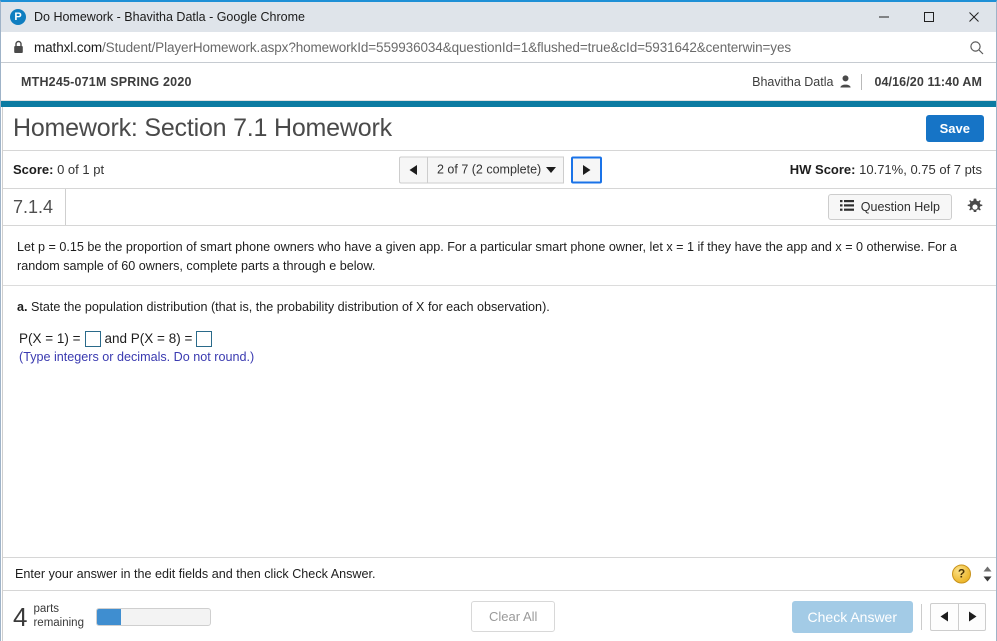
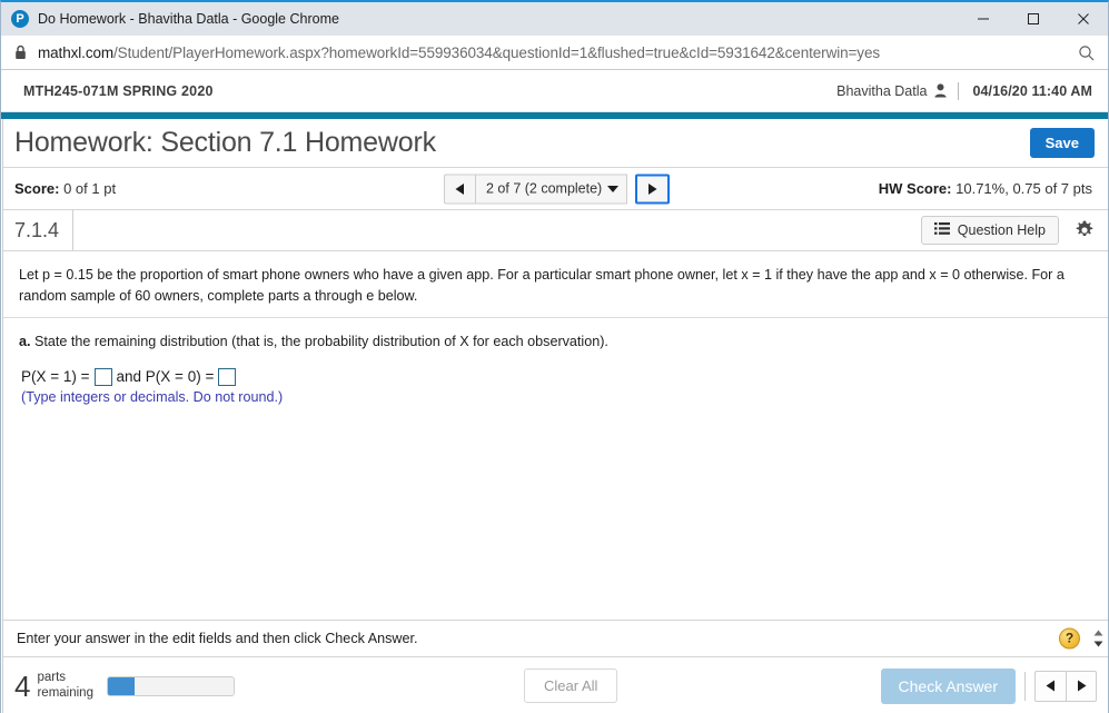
  P
  Do Homework - Bhavitha Datla - Google Chrome
  mathxl.com/Student/PlayerHomework.aspx?homeworkId=559936034&questionId=1&flushed=true&cId=5931642&centerwin=yes
  MTH245-071M SPRING 2020
  Bhavitha Datla
  04/16/20 11:40 AM
  Homework: Section 7.1 Homework
  Save
  Score:
  0 of 1 pt
  2 of 7 (2 complete)
  HW Score: 10.71%, 0.75 of 7 pts
  7.1.4
  Question Help
  Let p = 0.15 be the proportion of smart phone owners who have a given app. For a particular smart phone owner, let x = 1 if they have the app and x = 0 otherwise. For a random sample of 60 owners, complete parts a through e below.
- a. State the population distribution (that is, the probability distribution of X for each observation).
+ a. State the remaining distribution (that is, the probability distribution of X for each observation).
  P(X = 1) =
- and P(X = 8) =
+ and P(X = 0) =
  (Type integers or decimals. Do not round.)
  Enter your answer in the edit fields and then click Check Answer.
  ?
  4
  parts
  remaining
  Clear All
  Check Answer
